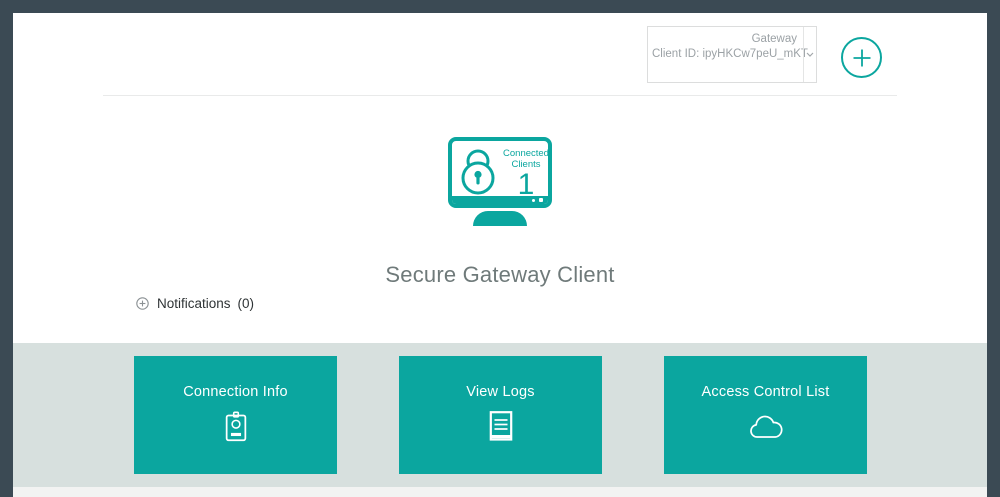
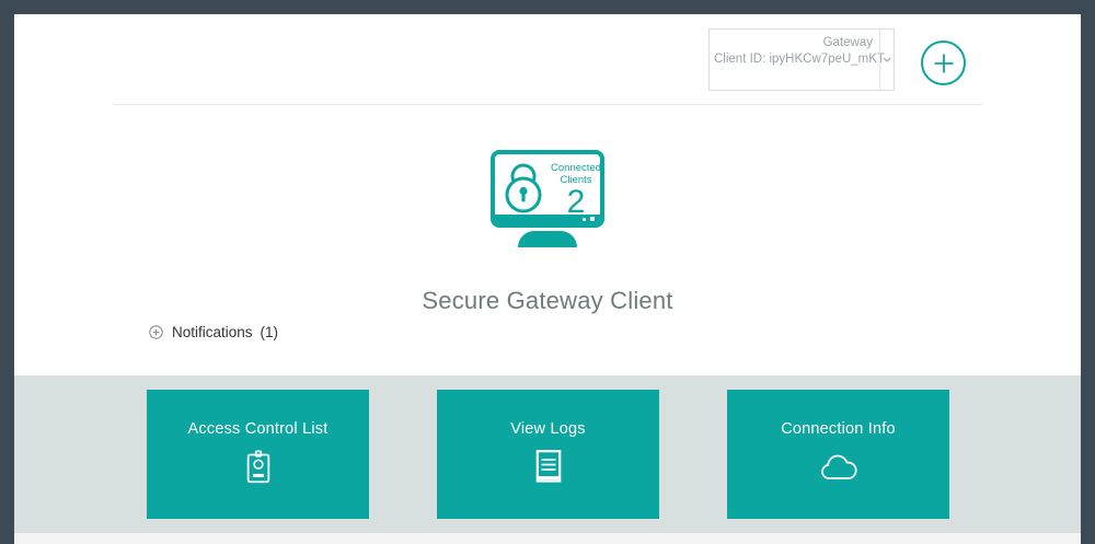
  Gateway
  Client ID: ipyHKCw7peU_mK
  Connected
  Clients
- 1
+ 2
  Secure Gateway Client
  Notifications
- (0)
+ (1)
- Connection Info
+ Access Control List
  View Logs
- Access Control List
+ Connection Info
